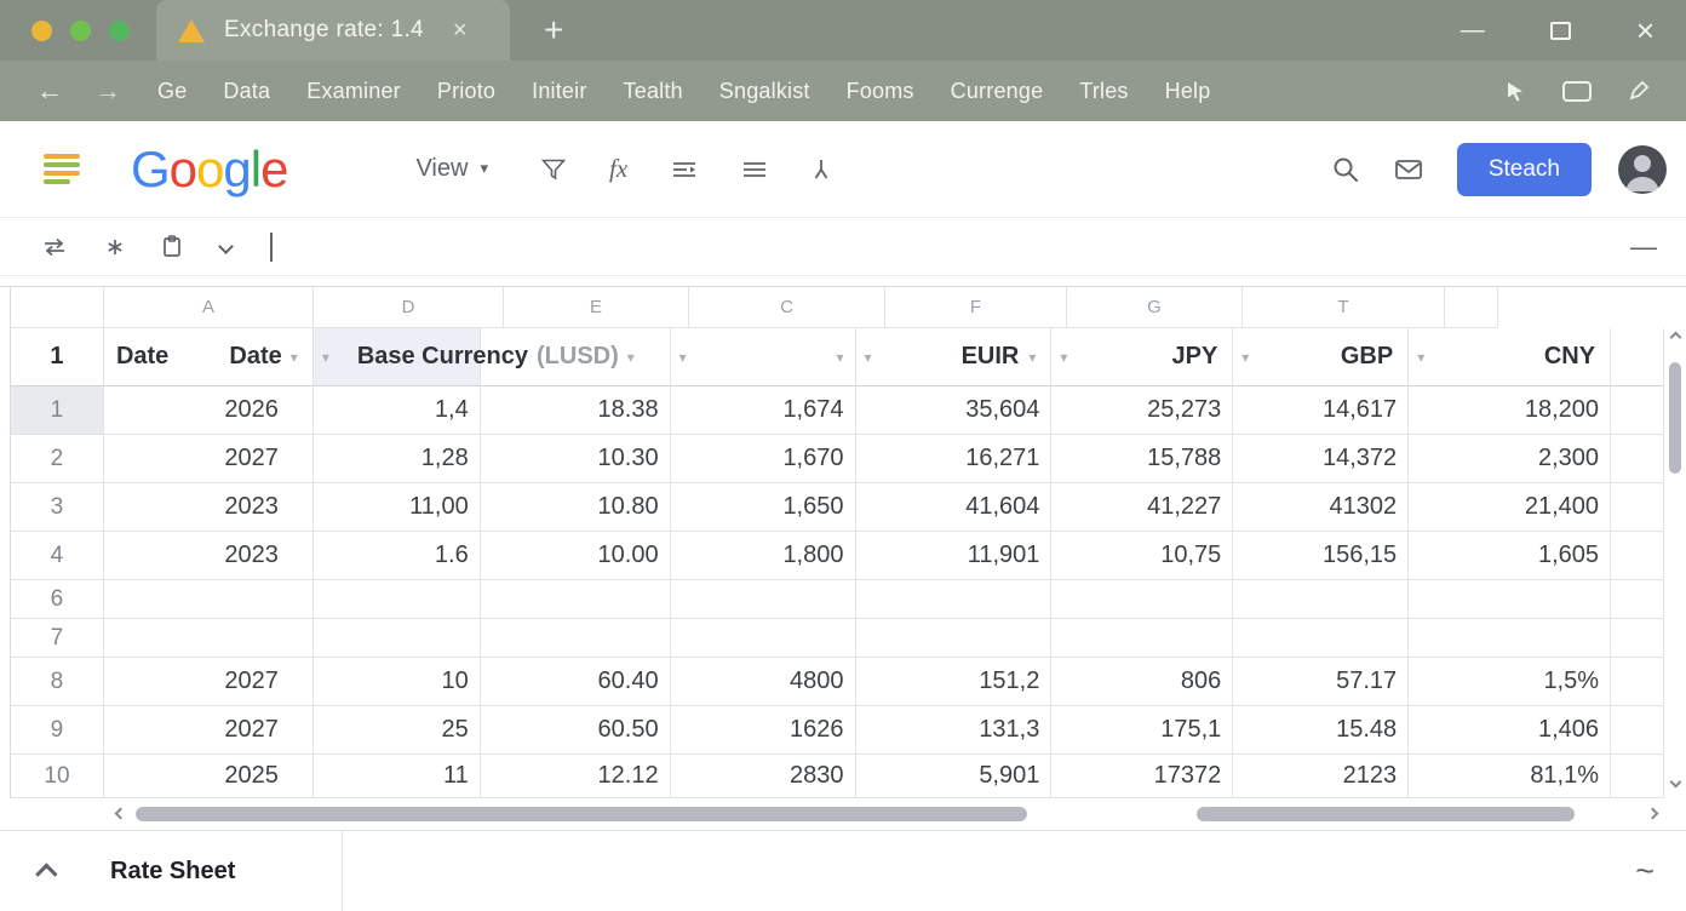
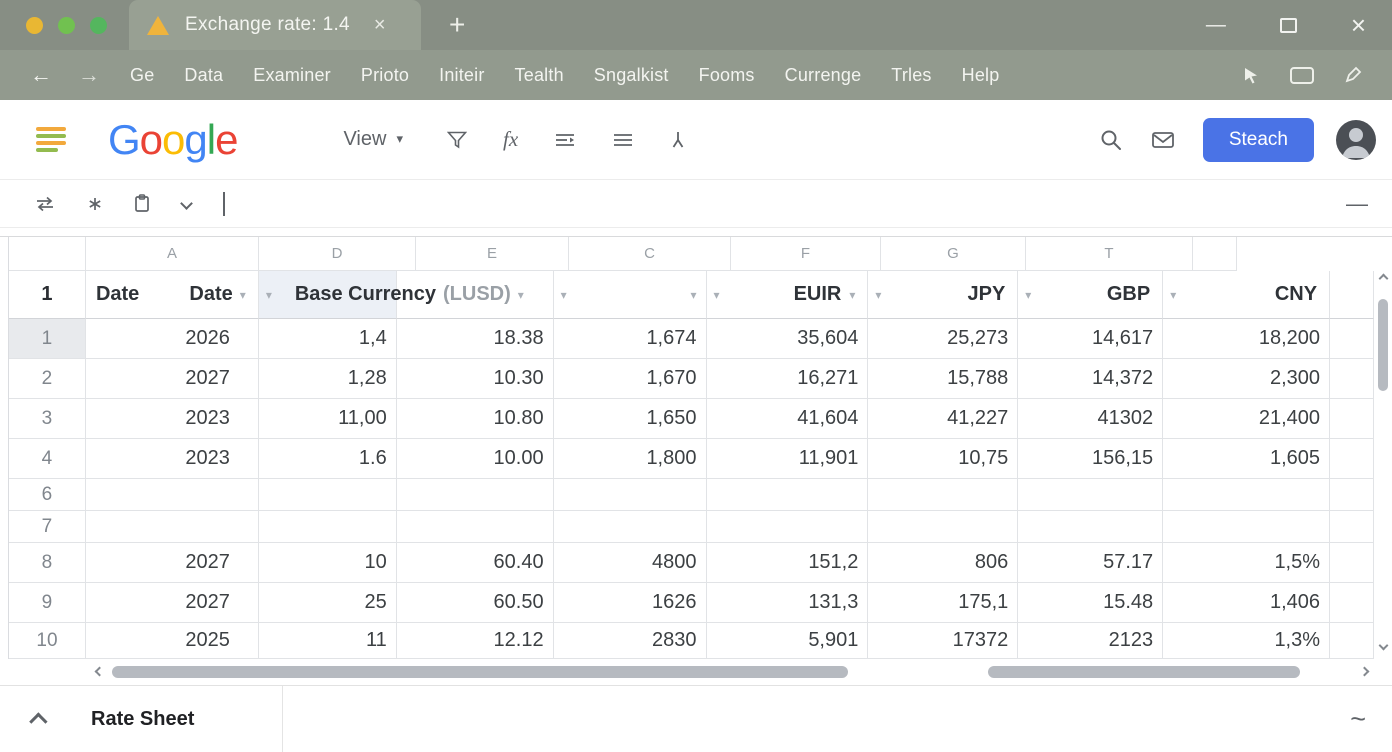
  Exchange rate: 1.4
  ×
  +
  —
  ×
  ←
  →
  Ge
  Data
  Examiner
  Prioto
  Initeir
  Tealth
  Sngalkist
  Fooms
  Currenge
  Trles
  Help
  G
  o
  o
  g
  l
  e
  View
  ▾
  fx
  Steach
  —
  A
  D
  E
  C
  F
  G
  T
  1
  Date
  Date
  ▾
  ▾
  Base Currency
  (LUSD)
  ▾
  ▾
  ▾
  ▾
  EUIR
  ▾
  ▾
  JPY
  ▾
  GBP
  ▾
  CNY
  1
  2026
  1,4
  18.38
  1,674
  35,604
  25,273
  14,617
  18,200
  2
  2027
  1,28
  10.30
  1,670
  16,271
  15,788
  14,372
  2,300
  3
  2023
  11,00
  10.80
  1,650
  41,604
  41,227
  41302
  21,400
  4
  2023
  1.6
  10.00
  1,800
  11,901
  10,75
  156,15
  1,605
  6
  7
  8
  2027
  10
  60.40
  4800
  151,2
  806
  57.17
  1,5%
  9
  2027
  25
  60.50
  1626
  131,3
  175,1
  15.48
  1,406
  10
  2025
  11
  12.12
  2830
  5,901
  17372
  2123
- 81,1%
+ 1,3%
  Rate Sheet
  ~
